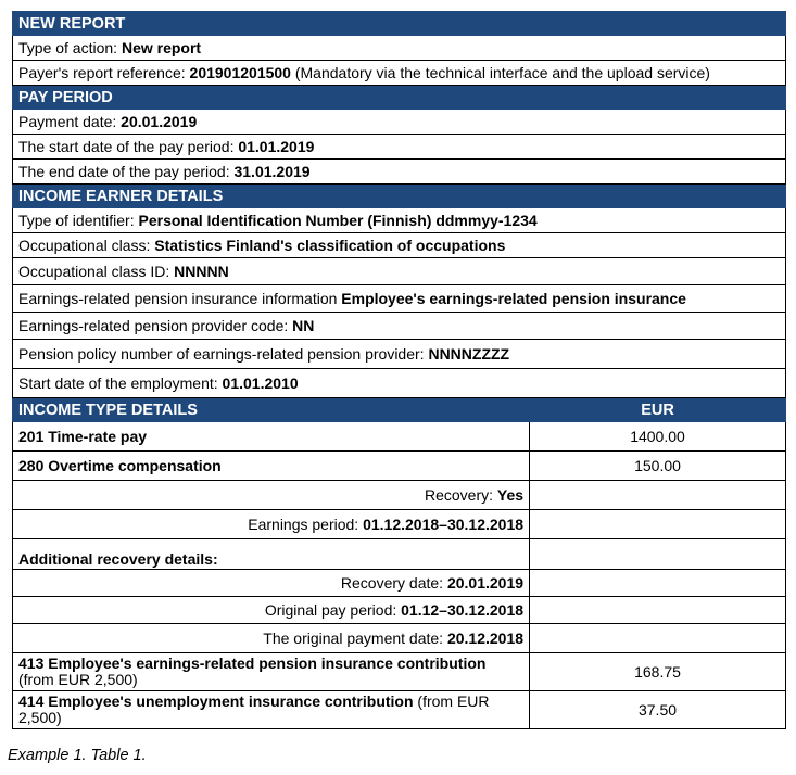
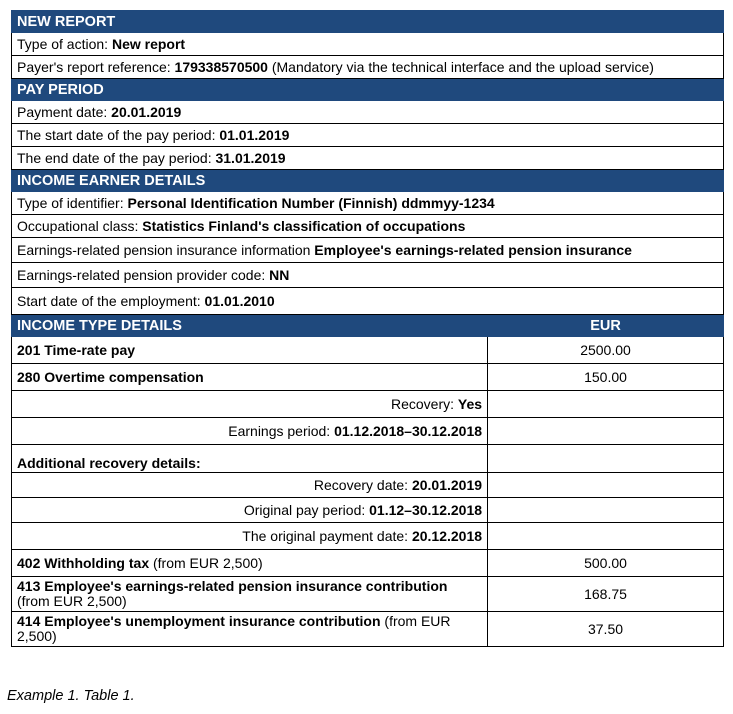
  NEW REPORT
  Type of action: New report
- Payer's report reference: 201901201500 (Mandatory via the technical interface and the upload service)
+ Payer's report reference: 179338570500 (Mandatory via the technical interface and the upload service)
  PAY PERIOD
  Payment date: 20.01.2019
  The start date of the pay period: 01.01.2019
  The end date of the pay period: 31.01.2019
  INCOME EARNER DETAILS
  Type of identifier: Personal Identification Number (Finnish) ddmmyy-1234
  Occupational class: Statistics Finland's classification of occupations
- Occupational class ID: NNNNN
  Earnings-related pension insurance information Employee's earnings-related pension insurance
  Earnings-related pension provider code: NN
- Pension policy number of earnings-related pension provider: NNNNZZZZ
  Start date of the employment: 01.01.2010
  INCOME TYPE DETAILS	EUR
- 201 Time-rate pay	1400.00
+ 201 Time-rate pay	2500.00
  280 Overtime compensation	150.00
  Recovery: Yes
  Earnings period: 01.12.2018–30.12.2018
  Additional recovery details:
  Recovery date: 20.01.2019
  Original pay period: 01.12–30.12.2018
  The original payment date: 20.12.2018
+ 402 Withholding tax (from EUR 2,500)	500.00
  413 Employee's earnings-related pension insurance contribution (from EUR 2,500)	168.75
  414 Employee's unemployment insurance contribution (from EUR 2,500)	37.50
  Example 1. Table 1.
